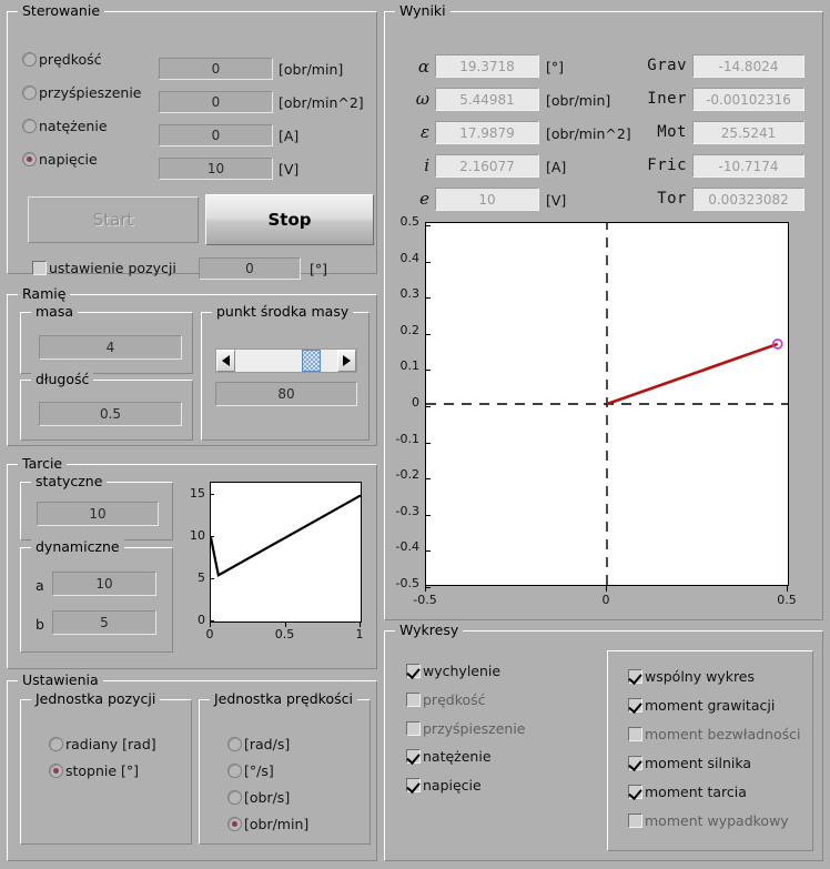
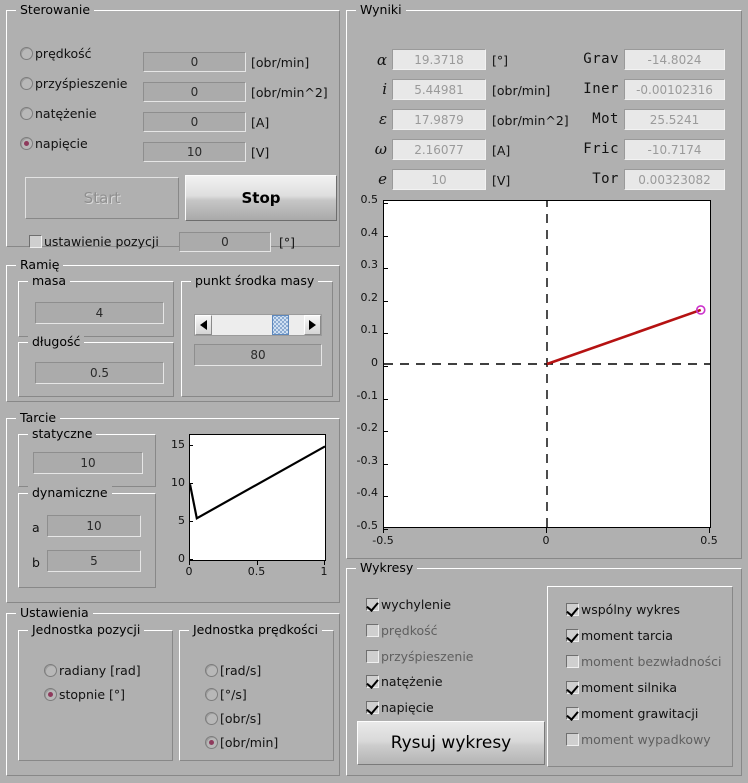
  Sterowanie
  prędkość
  0
  [obr/min]
  przyśpieszenie
  0
  [obr/min^2]
  natężenie
  0
  [A]
  napięcie
  10
  [V]
  Start
  Stop
  ustawienie pozycji
  0
  [°]
  Ramię
  masa
  4
  długość
  0.5
  punkt środka masy
  80
  Tarcie
  statyczne
  10
  dynamiczne
  a
  10
  b
  5
  0
  5
  10
  15
  0
  0.5
  1
  Ustawienia
  Jednostka pozycji
  radiany [rad]
  stopnie [°]
  Jednostka prędkości
  [rad/s]
  [°/s]
  [obr/s]
  [obr/min]
  Wyniki
  α
  19.3718
  [°]
- ω
+ i
  5.44981
  [obr/min]
  ε
  17.9879
  [obr/min^2]
- i
+ ω
  2.16077
  [A]
  e
  10
  [V]
  Grav
  -14.8024
  Iner
  -0.00102316
  Mot
  25.5241
  Fric
  -10.7174
  Tor
  0.00323082
  0.5
  0.4
  0.3
  0.2
  0.1
  0
  -0.1
  -0.2
  -0.3
  -0.4
  -0.5
  -0.5
  0
  0.5
  Wykresy
  wychylenie
  prędkość
  przyśpieszenie
  natężenie
  napięcie
+ Rysuj wykresy
  wspólny wykres
- moment grawitacji
+ moment tarcia
  moment bezwładności
  moment silnika
- moment tarcia
+ moment grawitacji
  moment wypadkowy
